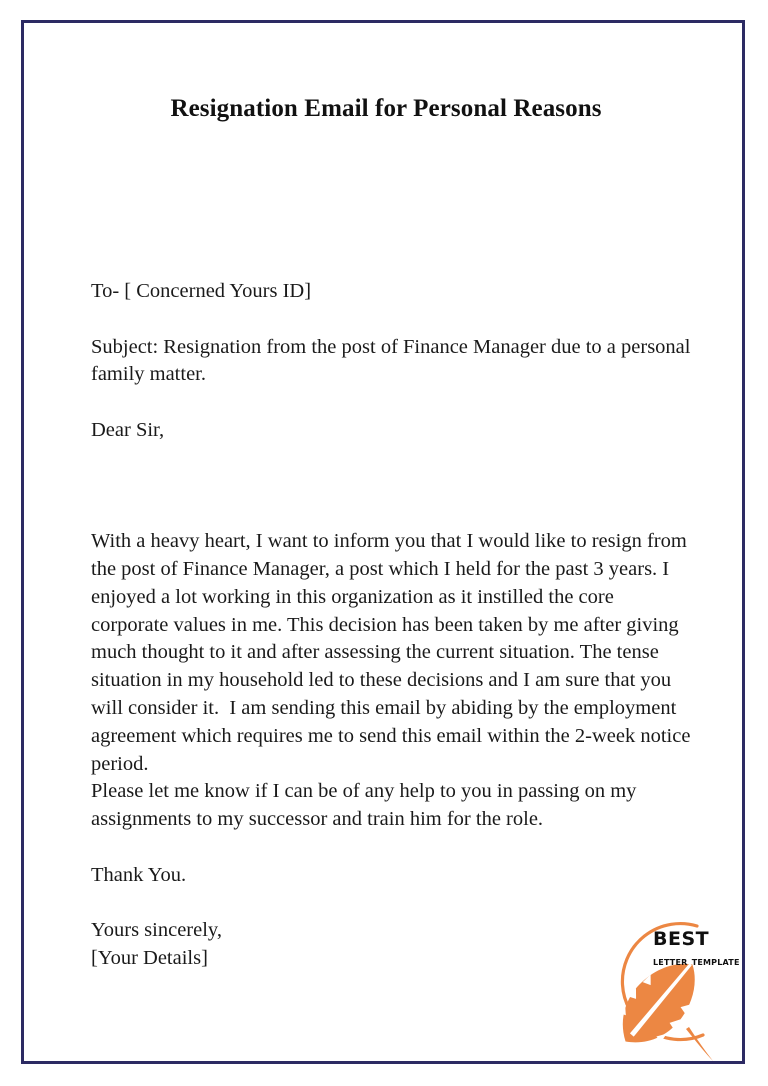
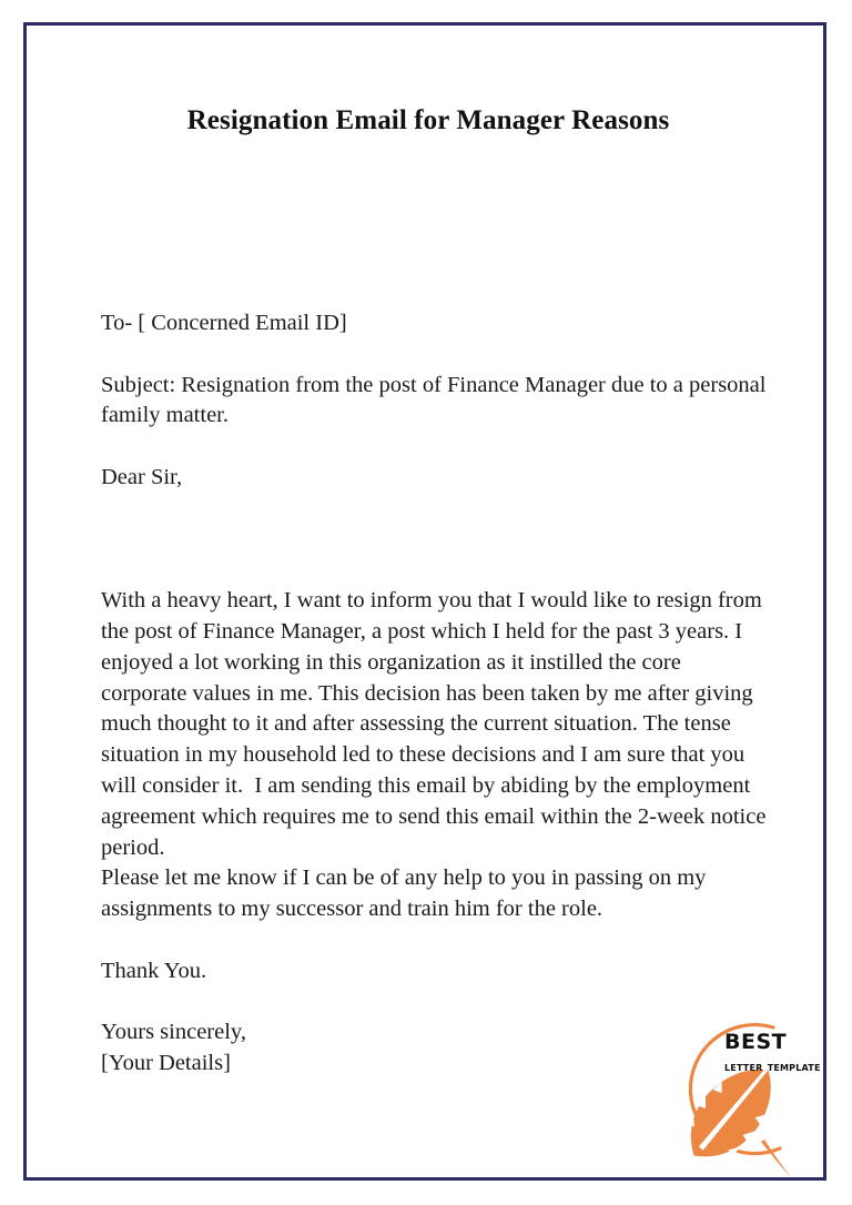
- Resignation Email for Personal Reasons
+ Resignation Email for Manager Reasons
- To- [ Concerned Yours ID]
+ To- [ Concerned Email ID]
  Subject: Resignation from the post of Finance Manager due to a personal family matter.
  Dear Sir,
  With a heavy heart, I want to inform you that I would like to resign from the post of Finance Manager, a post which I held for the past 3 years. I enjoyed a lot working in this organization as it instilled the core corporate values in me. This decision has been taken by me after giving much thought to it and after assessing the current situation. The tense situation in my household led to these decisions and I am sure that you will consider it. I am sending this email by abiding by the employment agreement which requires me to send this email within the 2-week notice period.
  Please let me know if I can be of any help to you in passing on my assignments to my successor and train him for the role.
  Thank You.
  Yours sincerely,
  [Your Details]
  best
  letter template
